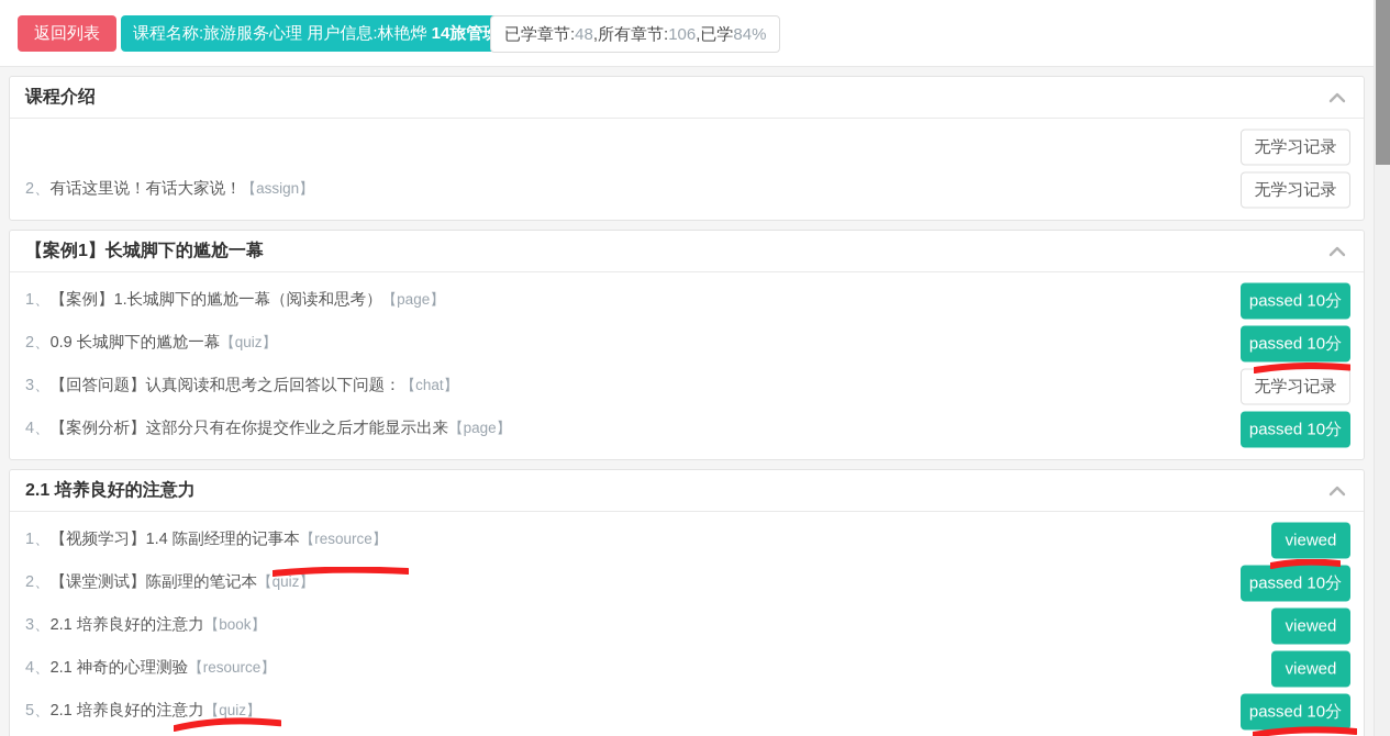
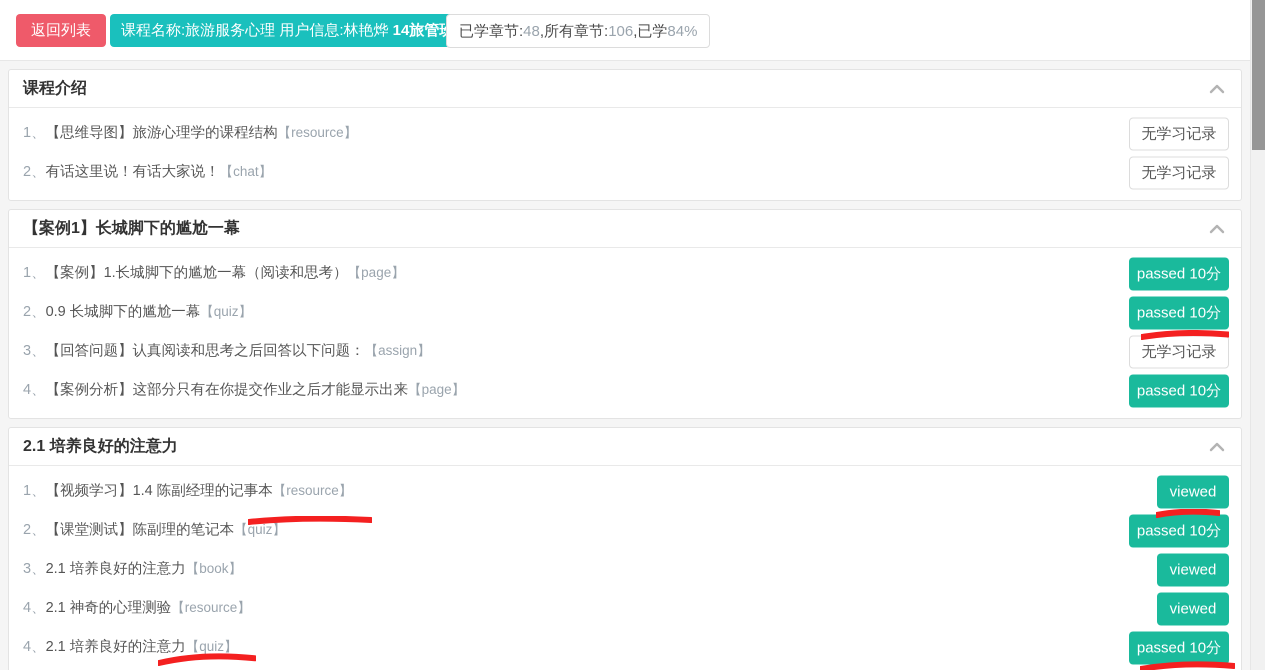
  返回列表
  课程名称:旅游服务心理 用户信息:林艳烨 14旅管
  已学章节:48,所有章节:106,已学84%
  课程介绍
+ 1、【思维导图】旅游心理学的课程结构【resource】
  无学习记录
- 2、有话这里说！有话大家说！【assign】
+ 2、有话这里说！有话大家说！【chat】
  无学习记录
  【案例1】长城脚下的尴尬一幕
  1、【案例】1.长城脚下的尴尬一幕（阅读和思考）【page】
  passed 10分
  2、0.9 长城脚下的尴尬一幕【quiz】
  passed 10分
- 3、【回答问题】认真阅读和思考之后回答以下问题：【chat】
+ 3、【回答问题】认真阅读和思考之后回答以下问题：【assign】
  无学习记录
  4、【案例分析】这部分只有在你提交作业之后才能显示出来【page】
  passed 10分
  2.1 培养良好的注意力
  1、【视频学习】1.4 陈副经理的记事本【resource】
  viewed
  2、【课堂测试】陈副理的笔记本【quiz】
  passed 10分
  3、2.1 培养良好的注意力【book】
  viewed
  4、2.1 神奇的心理测验【resource】
  viewed
- 5、2.1 培养良好的注意力【quiz】
+ 4、2.1 培养良好的注意力【quiz】
  passed 10分
